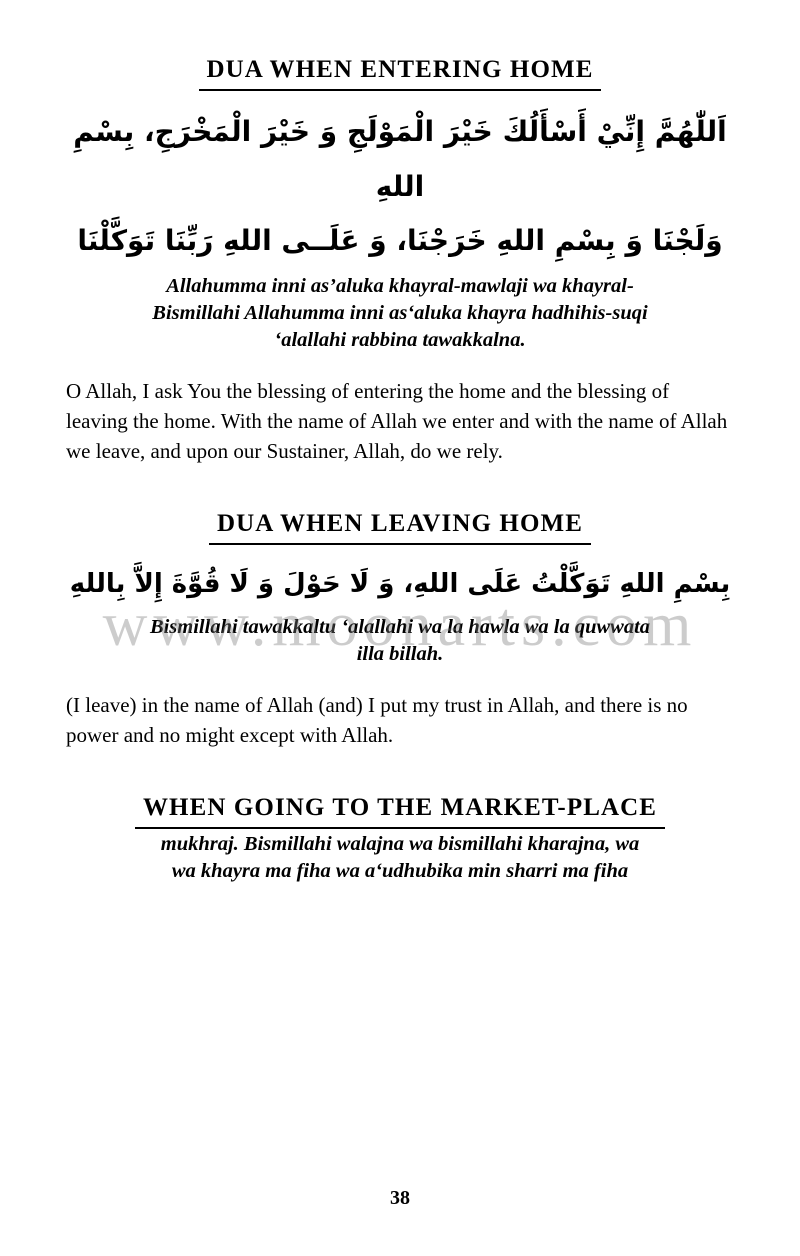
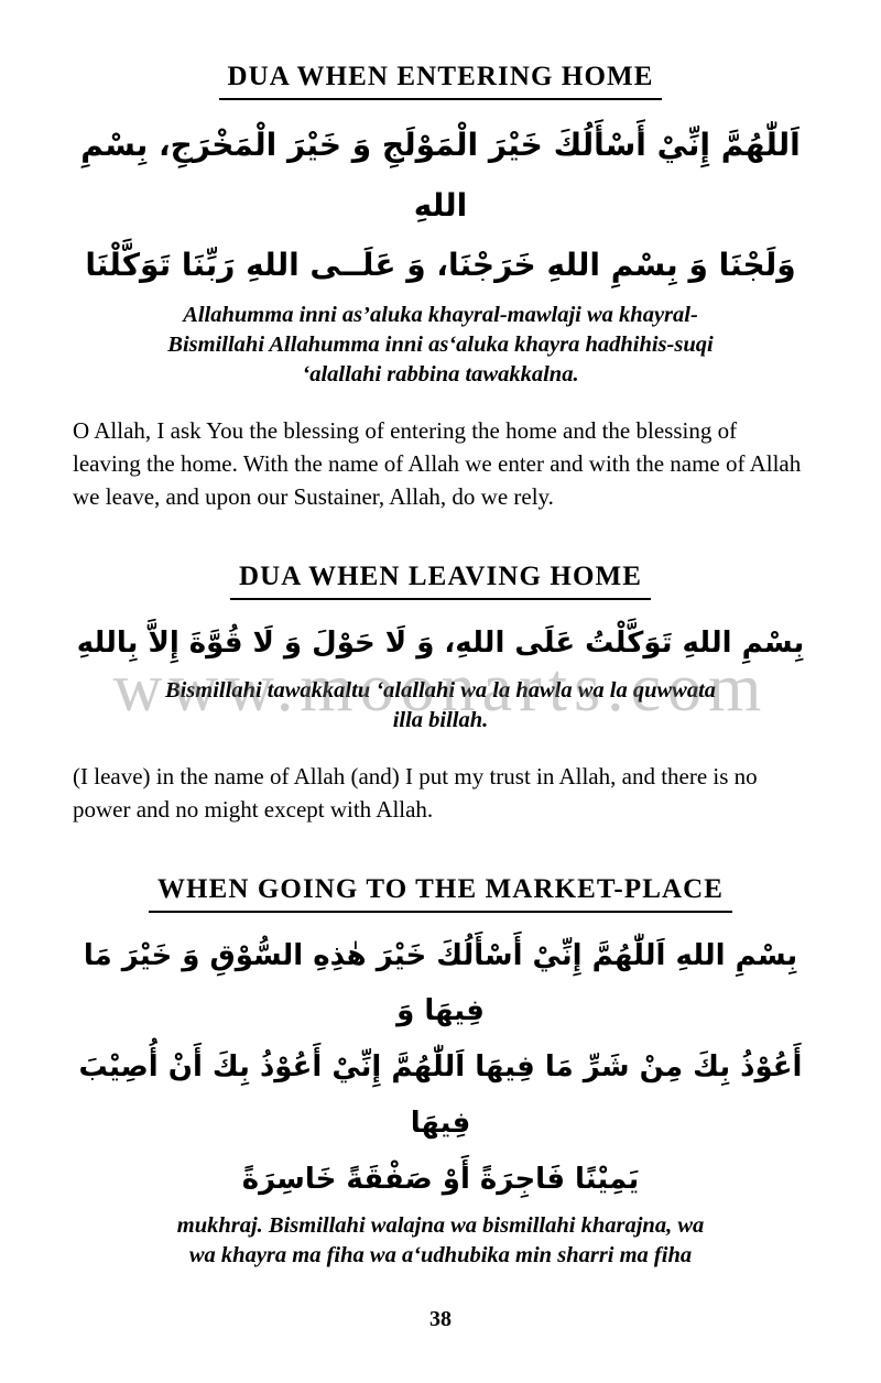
  DUA WHEN ENTERING HOME
  اَللّٰهُمَّ إِنِّيْ أَسْأَلُكَ خَيْرَ الْمَوْلَجِ وَ خَيْرَ الْمَخْرَجِ، بِسْمِ اللهِ
  وَلَجْنَا وَ بِسْمِ اللهِ خَرَجْنَا، وَ عَلَــى اللهِ رَبِّنَا تَوَكَّلْنَا
  Allahumma inni as’aluka khayral-mawlaji wa khayral-
  Bismillahi Allahumma inni as‘aluka khayra hadhihis-suqi
  ‘alallahi rabbina tawakkalna.
  O Allah, I ask You the blessing of entering the home and the blessing of leaving the home. With the name of Allah we enter and with the name of Allah we leave, and upon our Sustainer, Allah, do we rely.
  DUA WHEN LEAVING HOME
  بِسْمِ اللهِ تَوَكَّلْتُ عَلَى اللهِ، وَ لَا حَوْلَ وَ لَا قُوَّةَ إِلاَّ بِاللهِ
  Bismillahi tawakkaltu ‘alallahi wa la hawla wa la quwwata
  illa billah.
  (I leave) in the name of Allah (and) I put my trust in Allah, and there is no power and no might except with Allah.
  WHEN GOING TO THE MARKET-PLACE
+ بِسْمِ اللهِ اَللّٰهُمَّ إِنِّيْ أَسْأَلُكَ خَيْرَ هٰذِهِ السُّوْقِ وَ خَيْرَ مَا فِيهَا وَ
+ أَعُوْذُ بِكَ مِنْ شَرِّ مَا فِيهَا اَللّٰهُمَّ إِنِّيْ أَعُوْذُ بِكَ أَنْ أُصِيْبَ فِيهَا
+ يَمِيْنًا فَاجِرَةً أَوْ صَفْقَةً خَاسِرَةً
  mukhraj. Bismillahi walajna wa bismillahi kharajna, wa
  wa khayra ma fiha wa a‘udhubika min sharri ma fiha
  www.moonarts.com
  38
